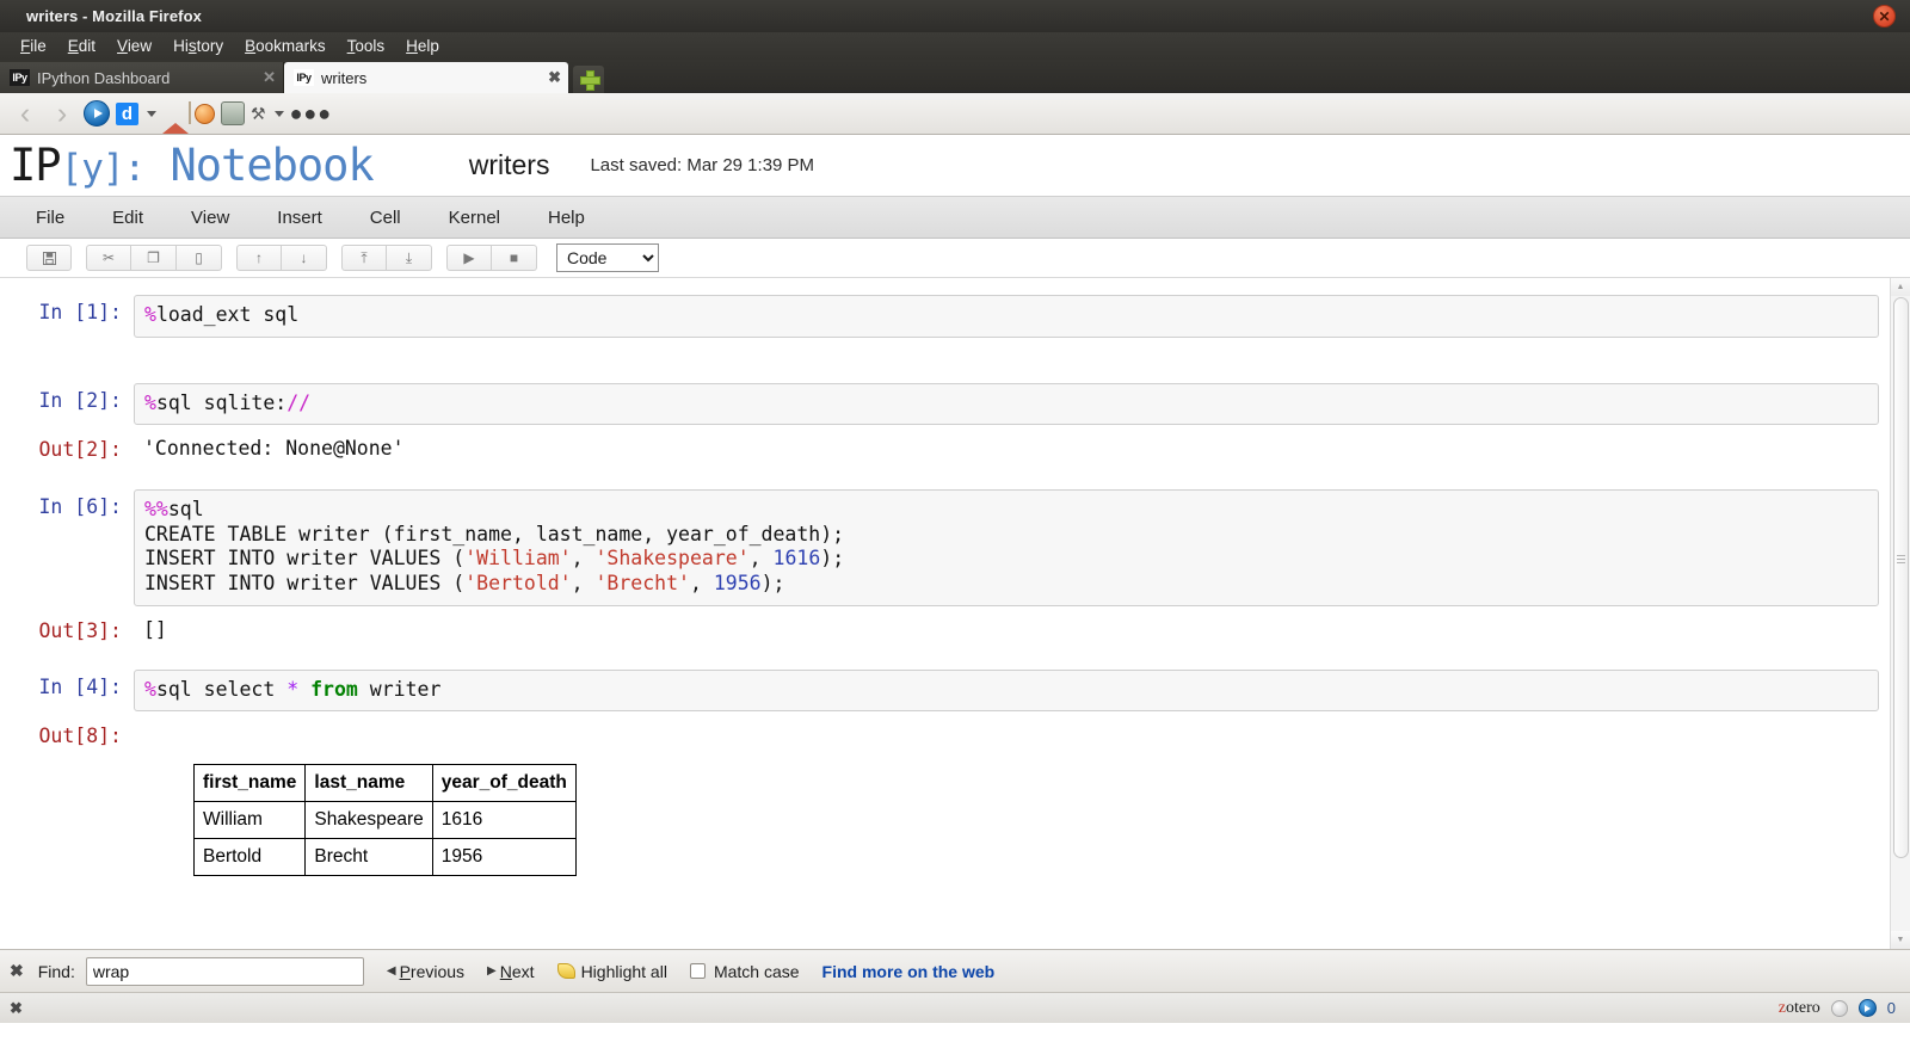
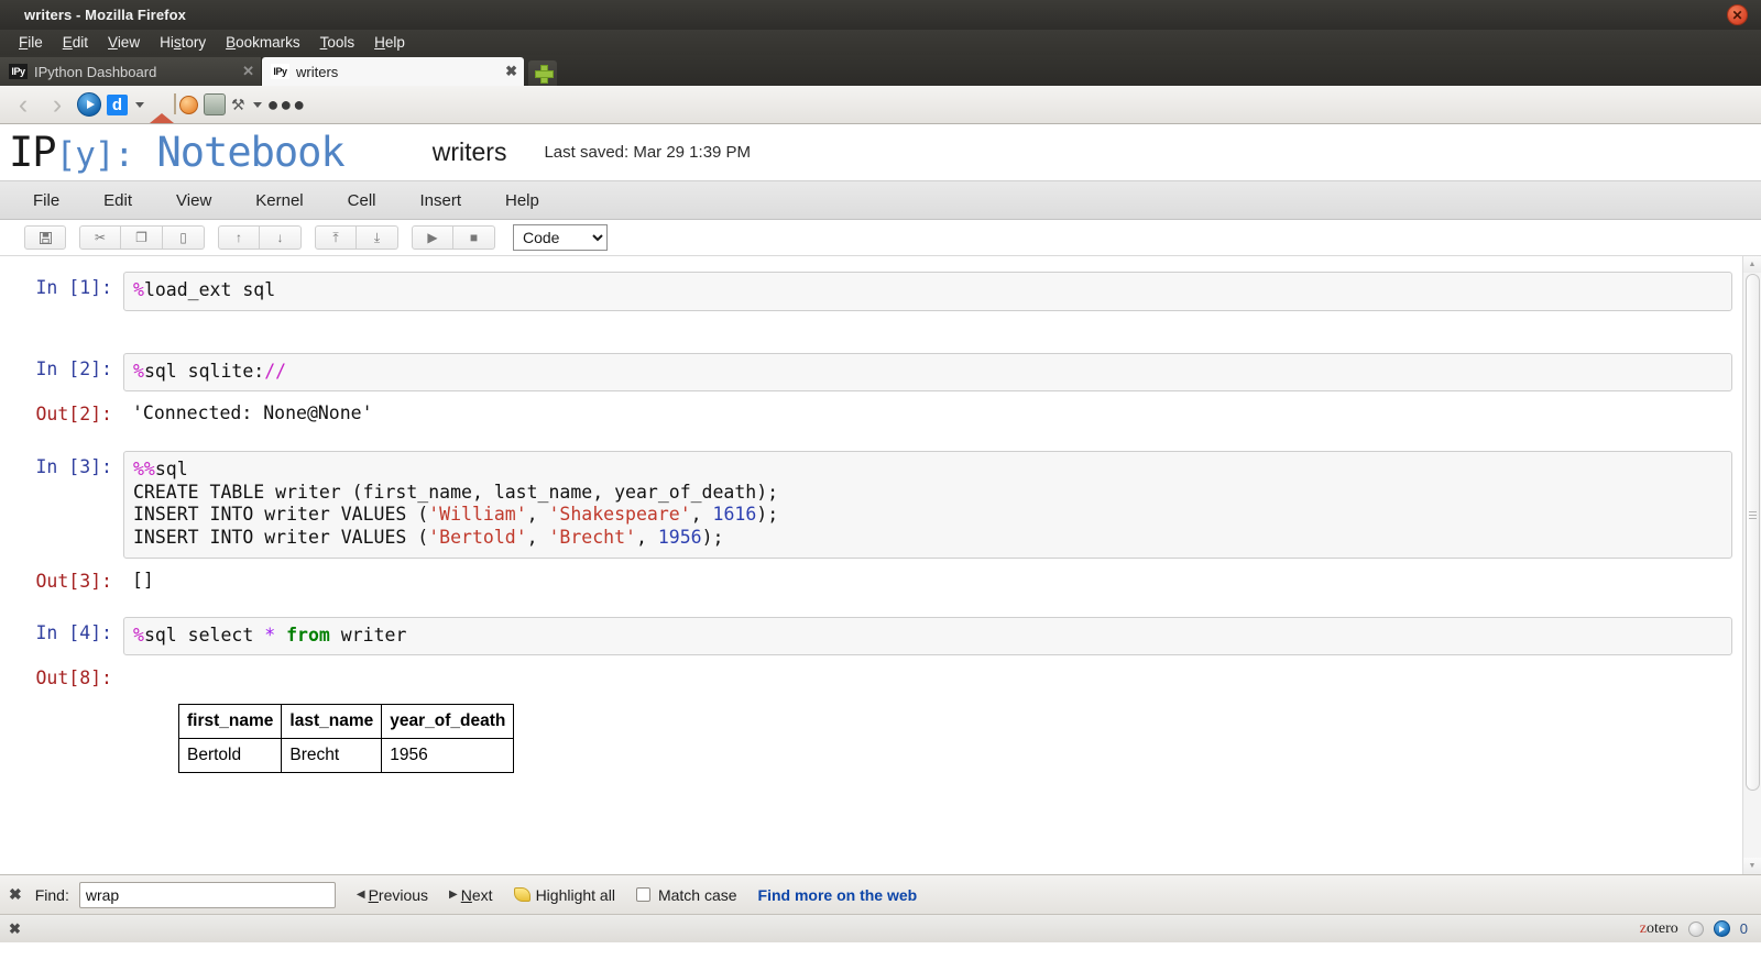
  writers - Mozilla Firefox
  ✕
  File
  Edit
  View
  History
  Bookmarks
  Tools
  Help
  IPy
  IPython Dashboard
  ✕
  IPy
  writers
  ✖
  ‹
  ›
  d
  ⚒
  ●●●
  IP[y]: Notebook
  writers
  Last saved: Mar 29 1:39 PM
  File
  Edit
  View
- Insert
+ Kernel
  Cell
- Kernel
+ Insert
  Help
  ✂
  ❐
  ▯
  ↑
  ↓
  ⤒
  ⤓
  ▶
  ■
  Code
  In [1]:
  %load_ext sql
  In [2]:
  %sql sqlite://
  Out[2]:
  'Connected: None@None'
- In [6]:
+ In [3]:
  %%sql
  CREATE TABLE writer (first_name, last_name, year_of_death);
  INSERT INTO writer VALUES ('William', 'Shakespeare', 1616);
  INSERT INTO writer VALUES ('Bertold', 'Brecht', 1956);
  Out[3]:
  []
  In [4]:
  %sql select * from writer
  Out[8]:
  first_name	last_name	year_of_death
- William	Shakespeare	1616
  Bertold	Brecht	1956
  ✖
  Find:
  wrap
  ◀
  Previous
  ▶
  Next
  Highlight all
  Match case
  Find more on the web
  ✖
  zotero
  0
